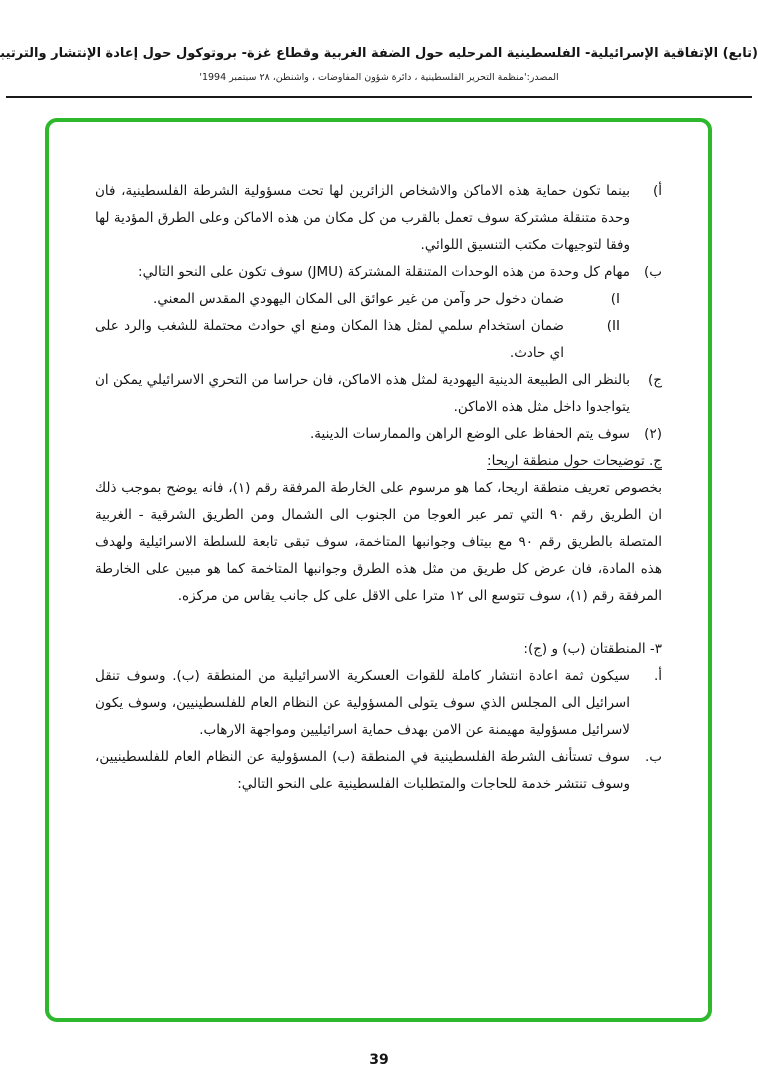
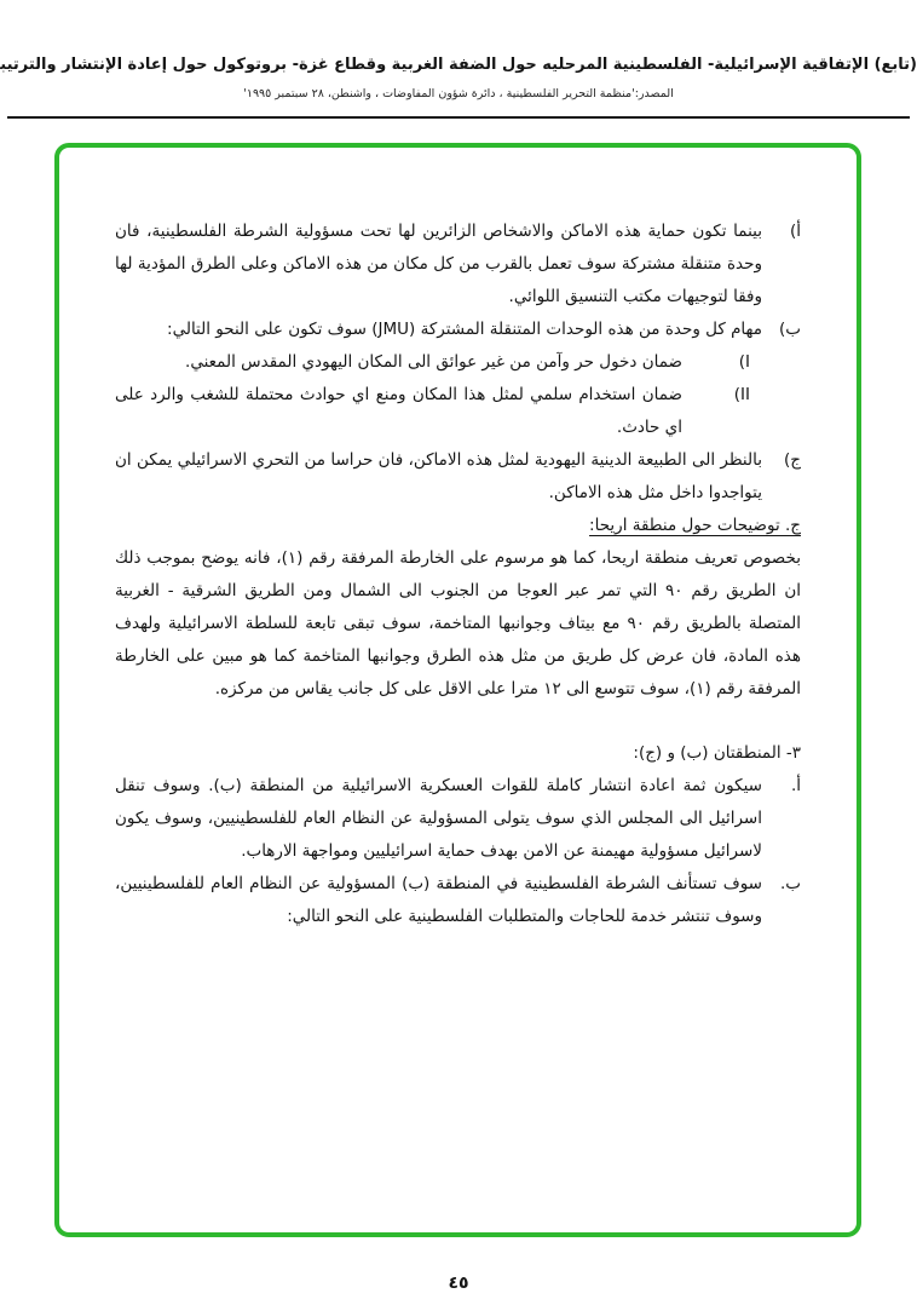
  (تابع) الإتفاقية الإسرائيلية- الفلسطينية المرحليه حول الضفة الغربية وقطاع غزة- بروتوكول حول إعادة الإنتشار والترتيب
- المصدر:'منظمة التحرير الفلسطينية ، دائرة شؤون المفاوضات ، واشنطن، ٢٨ سبتمبر 1994'
+ المصدر:'منظمة التحرير الفلسطينية ، دائرة شؤون المفاوضات ، واشنطن، ٢٨ سبتمبر ١٩٩٥'
  أ)
  بينما تكون حماية هذه الاماكن والاشخاص الزائرين لها تحت مسؤولية الشرطة الفلسطينية، فان وحدة متنقلة مشتركة سوف تعمل بالقرب من كل مكان من هذه الاماكن وعلى الطرق المؤدية لها وفقا لتوجيهات مكتب التنسيق اللوائي.
  ب)
  مهام كل وحدة من هذه الوحدات المتنقلة المشتركة (JMU) سوف تكون على النحو التالي:
  I)
  ضمان دخول حر وآمن من غير عوائق الى المكان اليهودي المقدس المعني.
  II)
  ضمان استخدام سلمي لمثل هذا المكان ومنع اي حوادث محتملة للشغب والرد على اي حادث.
  ج)
  بالنظر الى الطبيعة الدينية اليهودية لمثل هذه الاماكن، فان حراسا من التحري الاسرائيلي يمكن ان يتواجدوا داخل مثل هذه الاماكن.
- (٢)
- سوف يتم الحفاظ على الوضع الراهن والممارسات الدينية.
  ج. توضيحات حول منطقة اريحا:
  بخصوص تعريف منطقة اريحا، كما هو مرسوم على الخارطة المرفقة رقم (١)، فانه يوضح بموجب ذلك ان الطريق رقم ٩٠ التي تمر عبر العوجا من الجنوب الى الشمال ومن الطريق الشرقية - الغربية المتصلة بالطريق رقم ٩٠ مع بيتاف وجوانبها المتاخمة، سوف تبقى تابعة للسلطة الاسرائيلية ولهدف هذه المادة، فان عرض كل طريق من مثل هذه الطرق وجوانبها المتاخمة كما هو مبين على الخارطة المرفقة رقم (١)، سوف تتوسع الى ١٢ مترا على الاقل على كل جانب يقاس من مركزه.
  ٣- المنطقتان (ب) و (ج):
  أ.
  سيكون ثمة اعادة انتشار كاملة للقوات العسكرية الاسرائيلية من المنطقة (ب). وسوف تنقل اسرائيل الى المجلس الذي سوف يتولى المسؤولية عن النظام العام للفلسطينيين، وسوف يكون لاسرائيل مسؤولية مهيمنة عن الامن بهدف حماية اسرائيليين ومواجهة الارهاب.
  ب.
  سوف تستأنف الشرطة الفلسطينية في المنطقة (ب) المسؤولية عن النظام العام للفلسطينيين، وسوف تنتشر خدمة للحاجات والمتطلبات الفلسطينية على النحو التالي:
- 39
+ ٤٥
